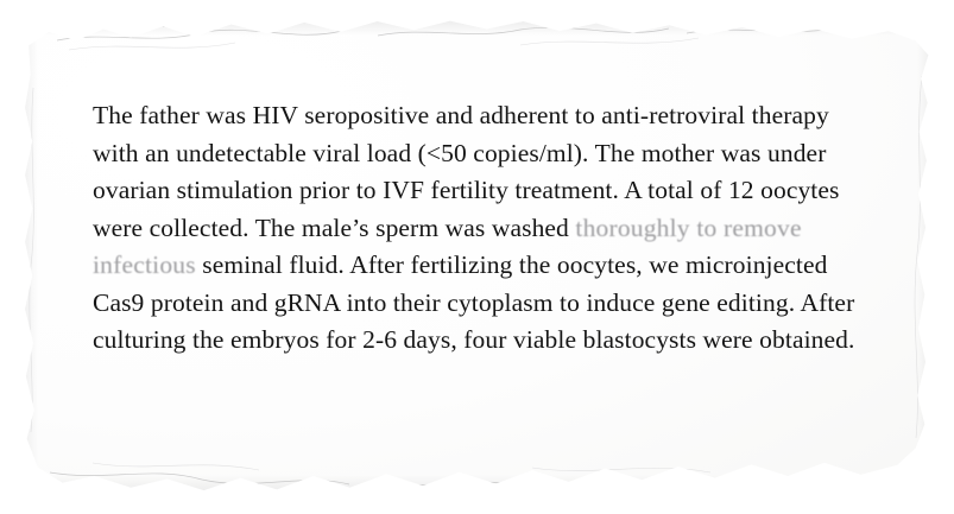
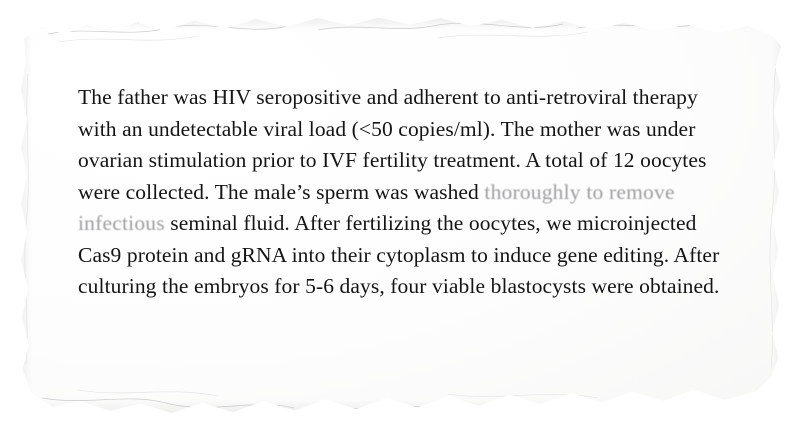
- The father was HIV seropositive and adherent to anti-retroviral therapy with an undetectable viral load (<50 copies/ml). The mother was under ovarian stimulation prior to IVF fertility treatment. A total of 12 oocytes were collected. The male’s sperm was washed thoroughly to remove infectious seminal fluid. After fertilizing the oocytes, we microinjected Cas9 protein and gRNA into their cytoplasm to induce gene editing. After culturing the embryos for 2-6 days, four viable blastocysts were obtained.
+ The father was HIV seropositive and adherent to anti-retroviral therapy with an undetectable viral load (<50 copies/ml). The mother was under ovarian stimulation prior to IVF fertility treatment. A total of 12 oocytes were collected. The male’s sperm was washed thoroughly to remove infectious seminal fluid. After fertilizing the oocytes, we microinjected Cas9 protein and gRNA into their cytoplasm to induce gene editing. After culturing the embryos for 5-6 days, four viable blastocysts were obtained.
